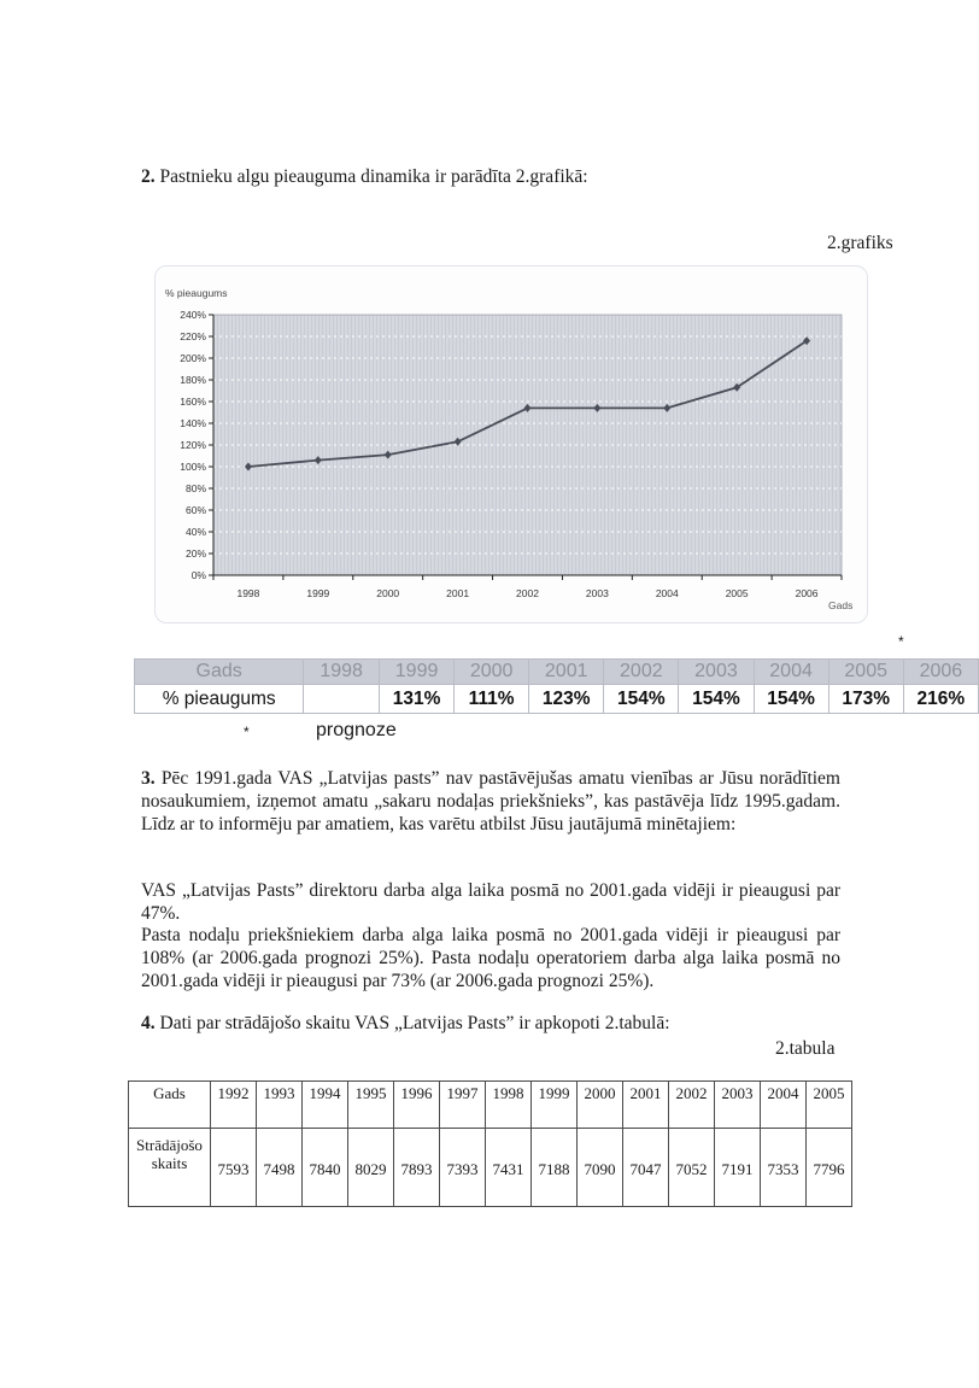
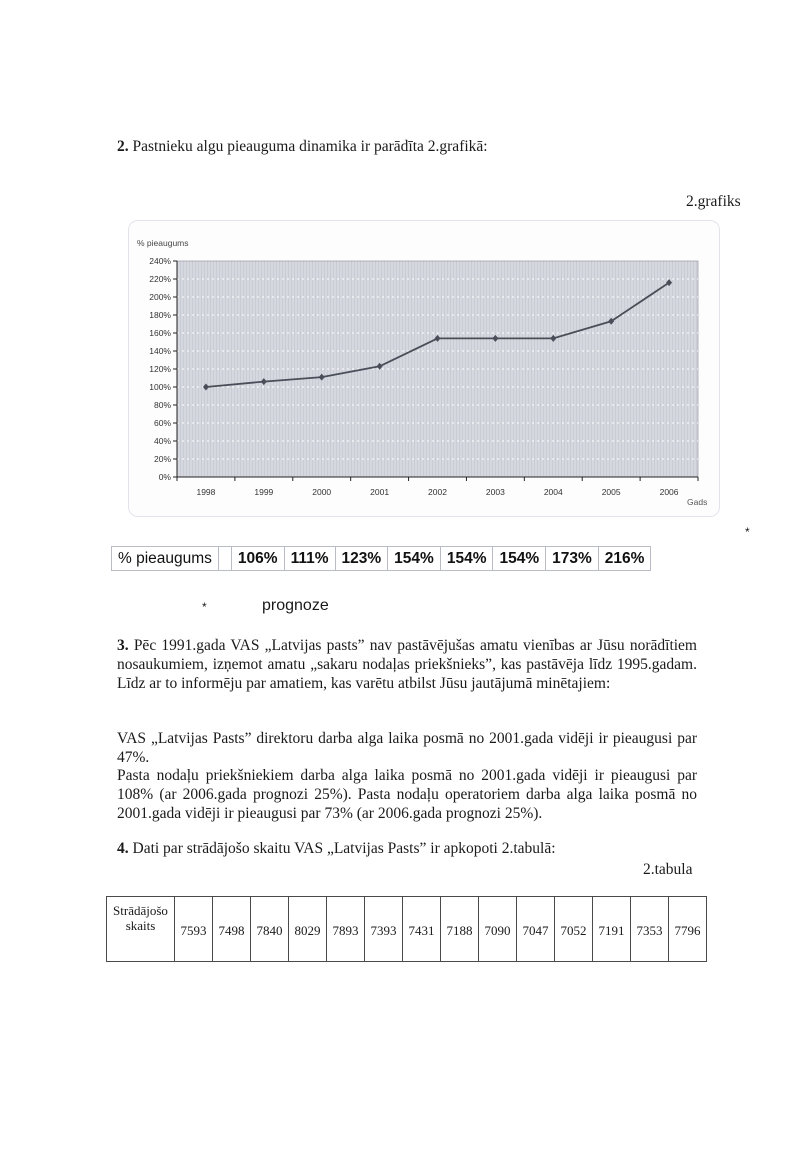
  2. Pastnieku algu pieauguma dinamika ir parādīta 2.grafikā:
  2.grafiks
  % pieaugums
  0%
  20%
  40%
  60%
  80%
  100%
  120%
  140%
  160%
  180%
  200%
  220%
  240%
  1998
  1999
  2000
  2001
  2002
  2003
  2004
  2005
  2006
  Gads
  *
- Gads	1998	1999	2000	2001	2002	2003	2004	2005	2006
- % pieaugums		131%	111%	123%	154%	154%	154%	173%	216%
+ % pieaugums		106%	111%	123%	154%	154%	154%	173%	216%
  *
  prognoze
  3. Pēc 1991.gada VAS „Latvijas pasts” nav pastāvējušas amatu vienības ar Jūsu norādītiem nosaukumiem, izņemot amatu „sakaru nodaļas priekšnieks”, kas pastāvēja līdz 1995.gadam. Līdz ar to informēju par amatiem, kas varētu atbilst Jūsu jautājumā minētajiem:
  VAS „Latvijas Pasts” direktoru darba alga laika posmā no 2001.gada vidēji ir pieaugusi par 47%.
  Pasta nodaļu priekšniekiem darba alga laika posmā no 2001.gada vidēji ir pieaugusi par 108% (ar 2006.gada prognozi 25%). Pasta nodaļu operatoriem darba alga laika posmā no 2001.gada vidēji ir pieaugusi par 73% (ar 2006.gada prognozi 25%).
  4. Dati par strādājošo skaitu VAS „Latvijas Pasts” ir apkopoti 2.tabulā:
  2.tabula
- Gads	1992	1993	1994	1995	1996	1997	1998	1999	2000	2001	2002	2003	2004	2005
  Strādājošo skaits	7593	7498	7840	8029	7893	7393	7431	7188	7090	7047	7052	7191	7353	7796
